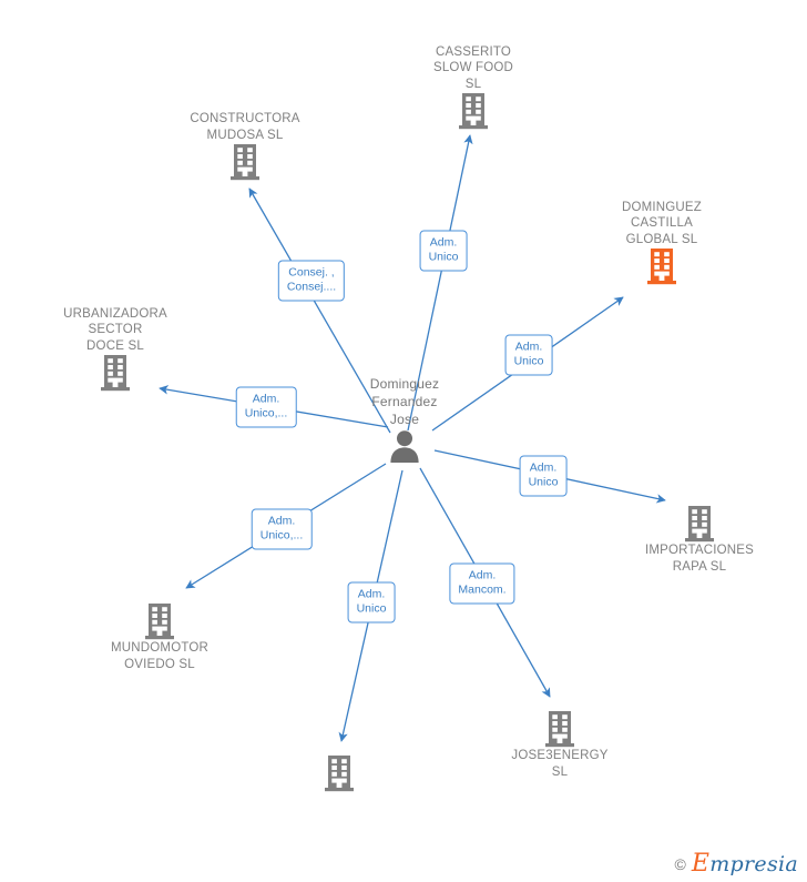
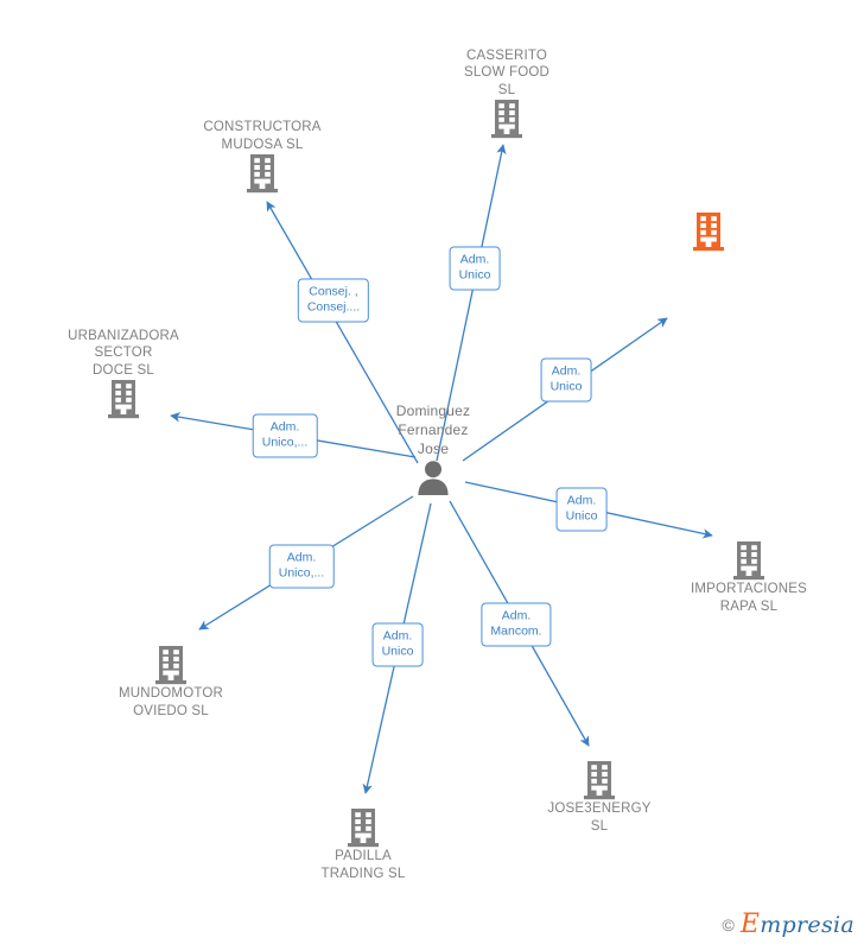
  Dominguez
  Fernandez
  Jose
  CASSERITO
  SLOW FOOD
  SL
  CONSTRUCTORA
  MUDOSA SL
- DOMINGUEZ
- CASTILLA
- GLOBAL SL
  URBANIZADORA
  SECTOR
  DOCE SL
  IMPORTACIONES
  RAPA SL
  MUNDOMOTOR
  OVIEDO SL
+ PADILLA
+ TRADING SL
  JOSE3ENERGY
  SL
  Adm.
  Unico
  Consej. ,
  Consej....
  Adm.
  Unico
  Adm.
  Unico,...
  Adm.
  Unico
  Adm.
  Unico,...
  Adm.
  Unico
  Adm.
  Mancom.
  ©
  Empresia
